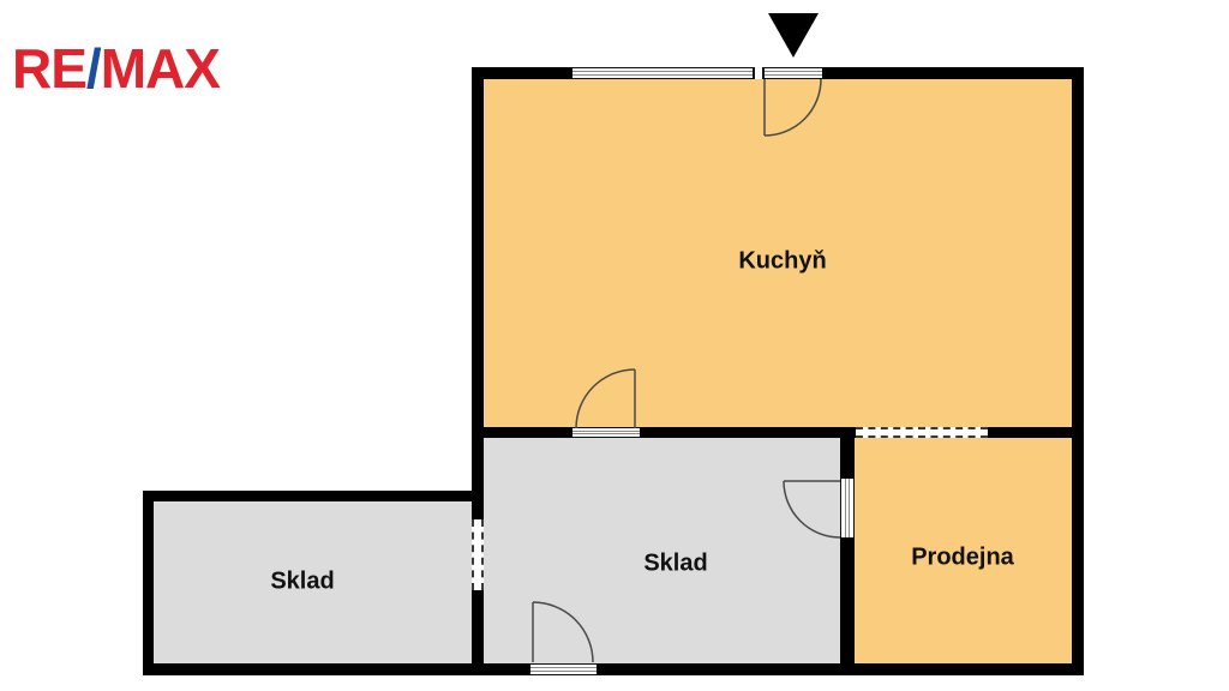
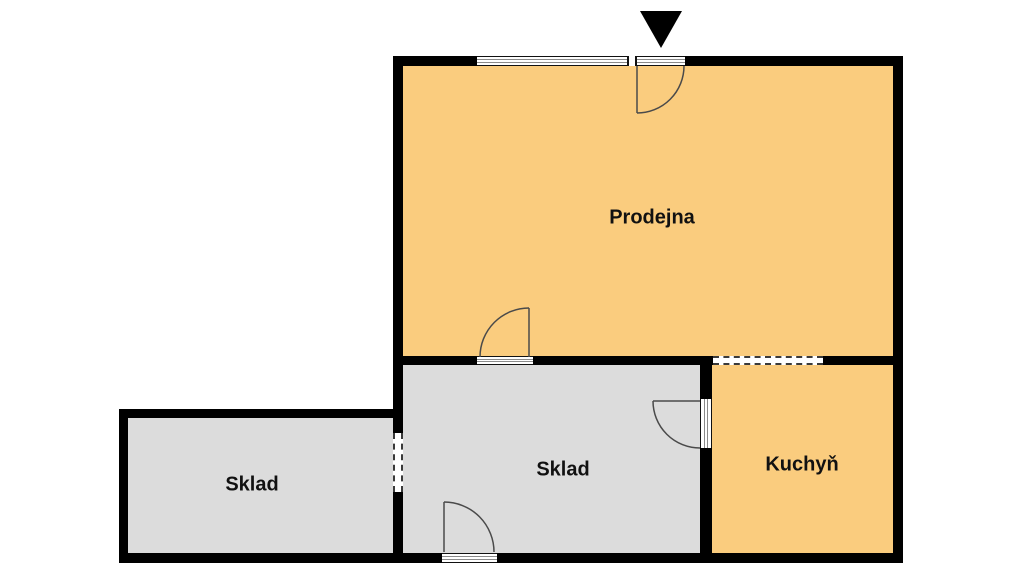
- RE/MAX
- Kuchyň
+ Prodejna
  Sklad
  Sklad
- Prodejna
+ Kuchyň
